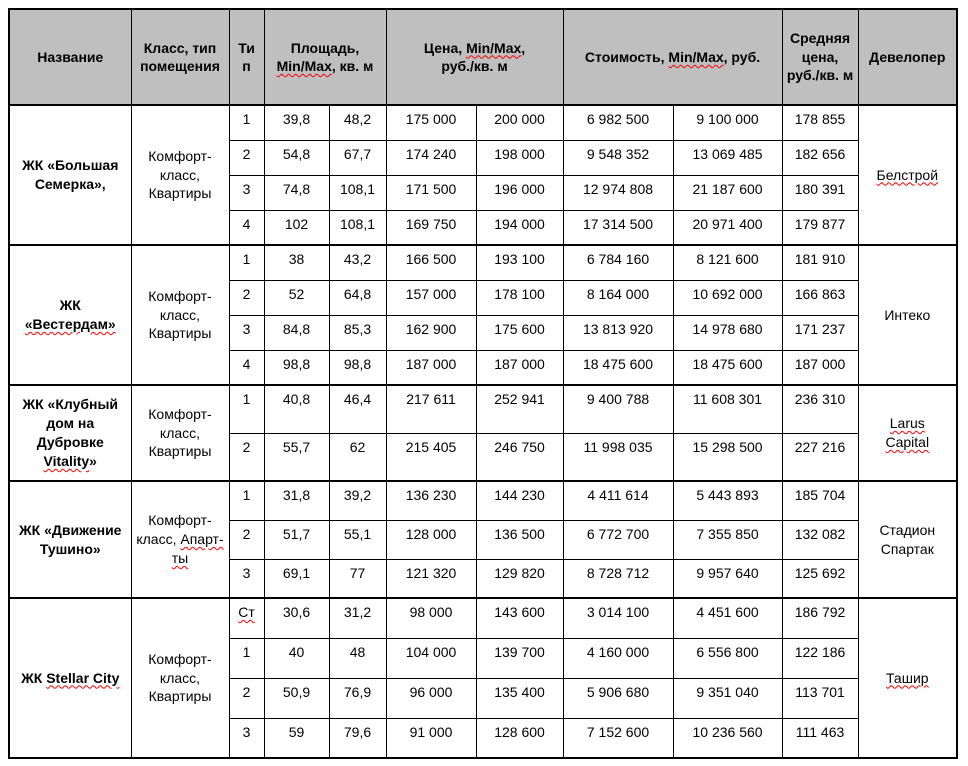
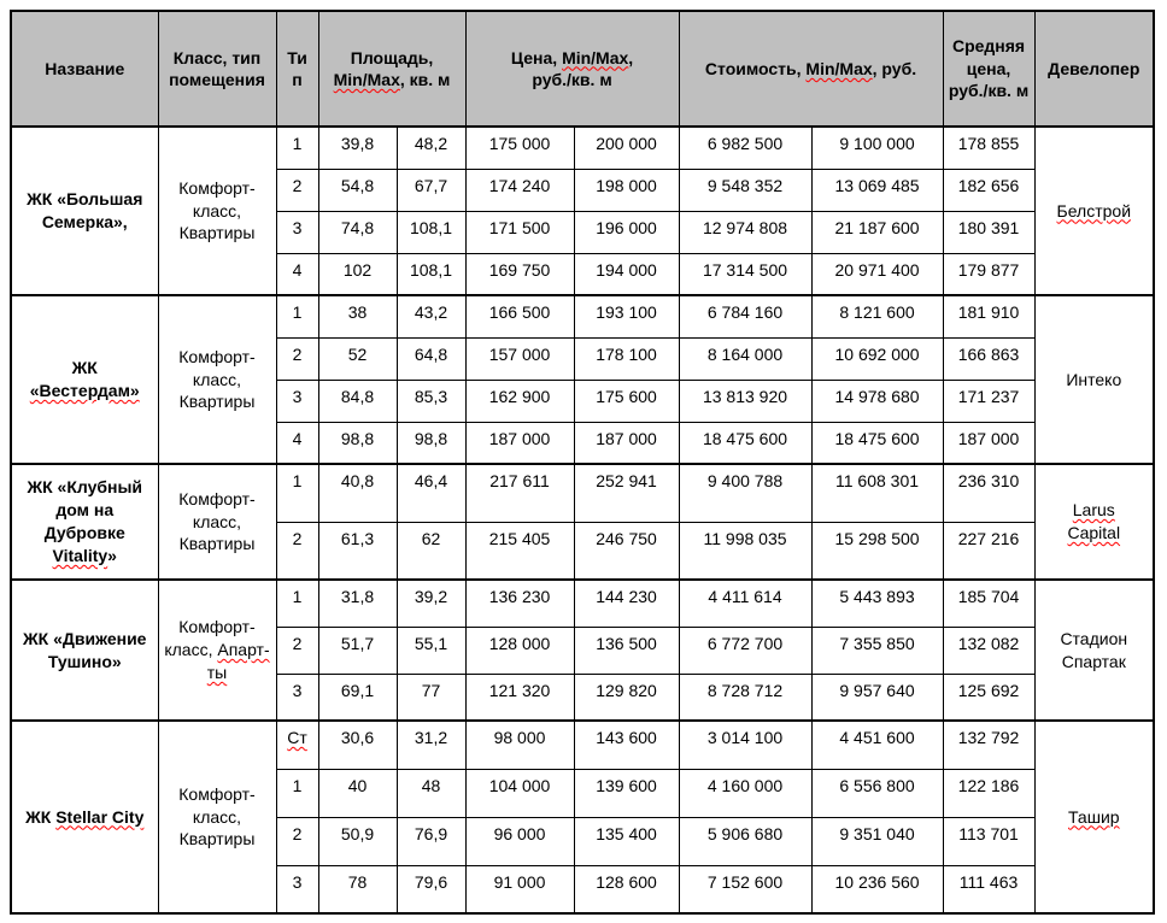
  Название	Класс, тип помещения	Тип	Площадь,Min/Max, кв. м	Цена, Min/Max,руб./кв. м	Стоимость, Min/Max, руб.	Средняя цена, руб./кв. м	Девелопер
  ЖК «Большая Семерка»,	Комфорт-класс, Квартиры	1	39,8	48,2	175 000	200 000	6 982 500	9 100 000	178 855	Белстрой
  2	54,8	67,7	174 240	198 000	9 548 352	13 069 485	182 656
  3	74,8	108,1	171 500	196 000	12 974 808	21 187 600	180 391
  4	102	108,1	169 750	194 000	17 314 500	20 971 400	179 877
  ЖК «Вестердам»	Комфорт-класс, Квартиры	1	38	43,2	166 500	193 100	6 784 160	8 121 600	181 910	Интеко
  2	52	64,8	157 000	178 100	8 164 000	10 692 000	166 863
  3	84,8	85,3	162 900	175 600	13 813 920	14 978 680	171 237
  4	98,8	98,8	187 000	187 000	18 475 600	18 475 600	187 000
  ЖК «Клубный дом на Дубровке Vitality»	Комфорт-класс, Квартиры	1	40,8	46,4	217 611	252 941	9 400 788	11 608 301	236 310	Larus Capital
- 2	55,7	62	215 405	246 750	11 998 035	15 298 500	227 216
+ 2	61,3	62	215 405	246 750	11 998 035	15 298 500	227 216
  ЖК «Движение Тушино»	Комфорт-класс, Апарт-ты	1	31,8	39,2	136 230	144 230	4 411 614	5 443 893	185 704	Стадион Спартак
  2	51,7	55,1	128 000	136 500	6 772 700	7 355 850	132 082
  3	69,1	77	121 320	129 820	8 728 712	9 957 640	125 692
- ЖК Stellar City	Комфорт-класс, Квартиры	Ст	30,6	31,2	98 000	143 600	3 014 100	4 451 600	186 792	Ташир
+ ЖК Stellar City	Комфорт-класс, Квартиры	Ст	30,6	31,2	98 000	143 600	3 014 100	4 451 600	132 792	Ташир
- 1	40	48	104 000	139 700	4 160 000	6 556 800	122 186
+ 1	40	48	104 000	139 600	4 160 000	6 556 800	122 186
  2	50,9	76,9	96 000	135 400	5 906 680	9 351 040	113 701
- 3	59	79,6	91 000	128 600	7 152 600	10 236 560	111 463
+ 3	78	79,6	91 000	128 600	7 152 600	10 236 560	111 463
